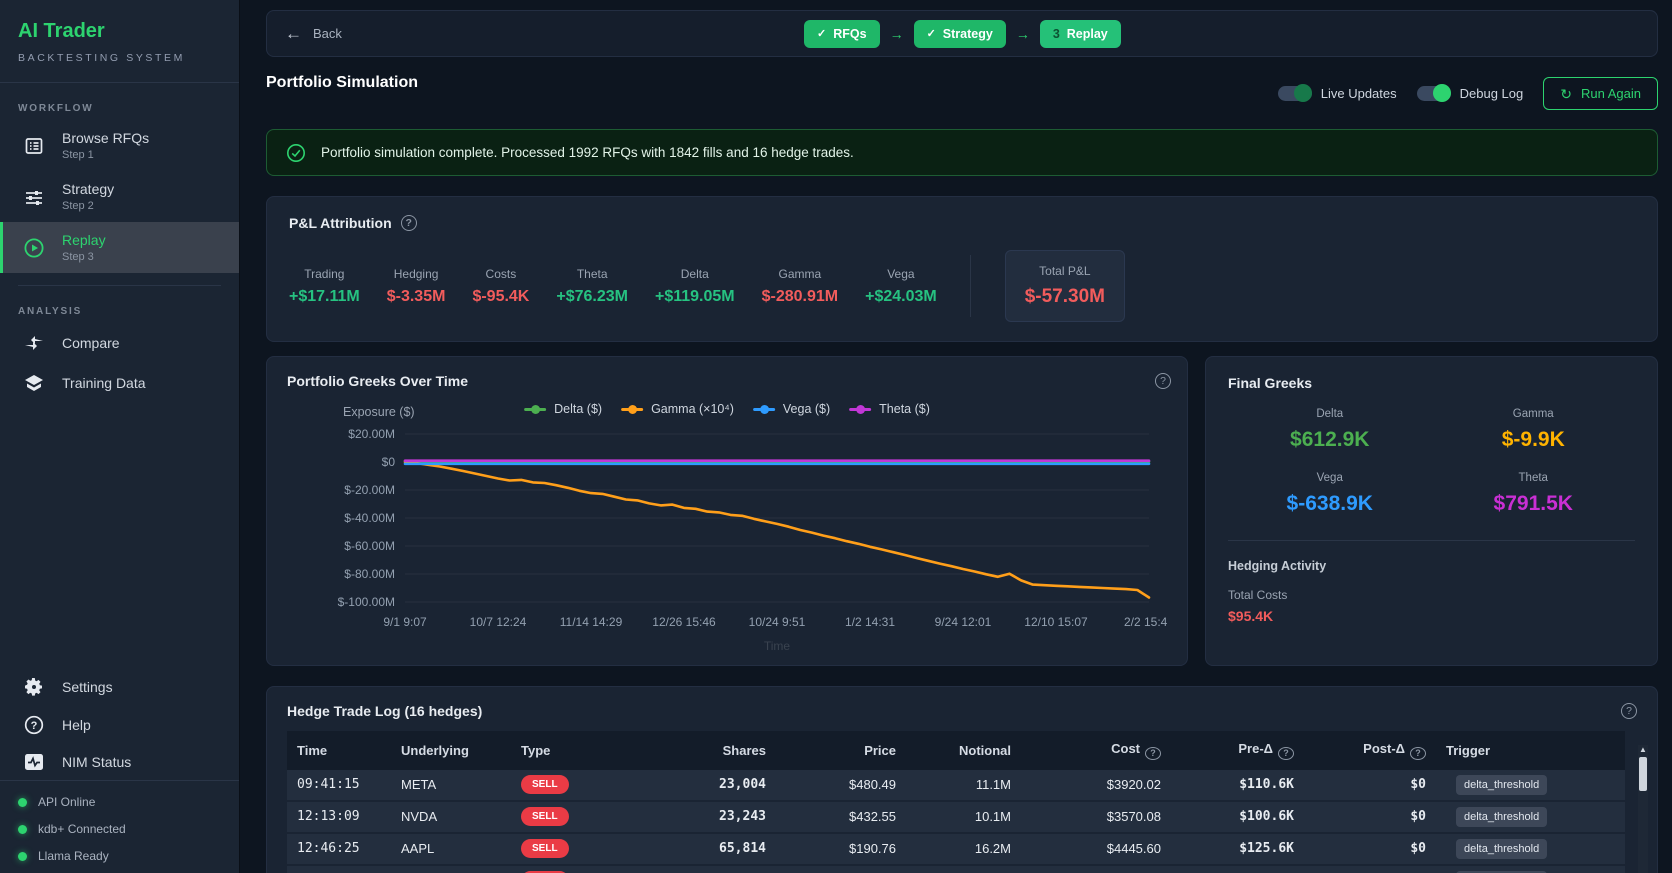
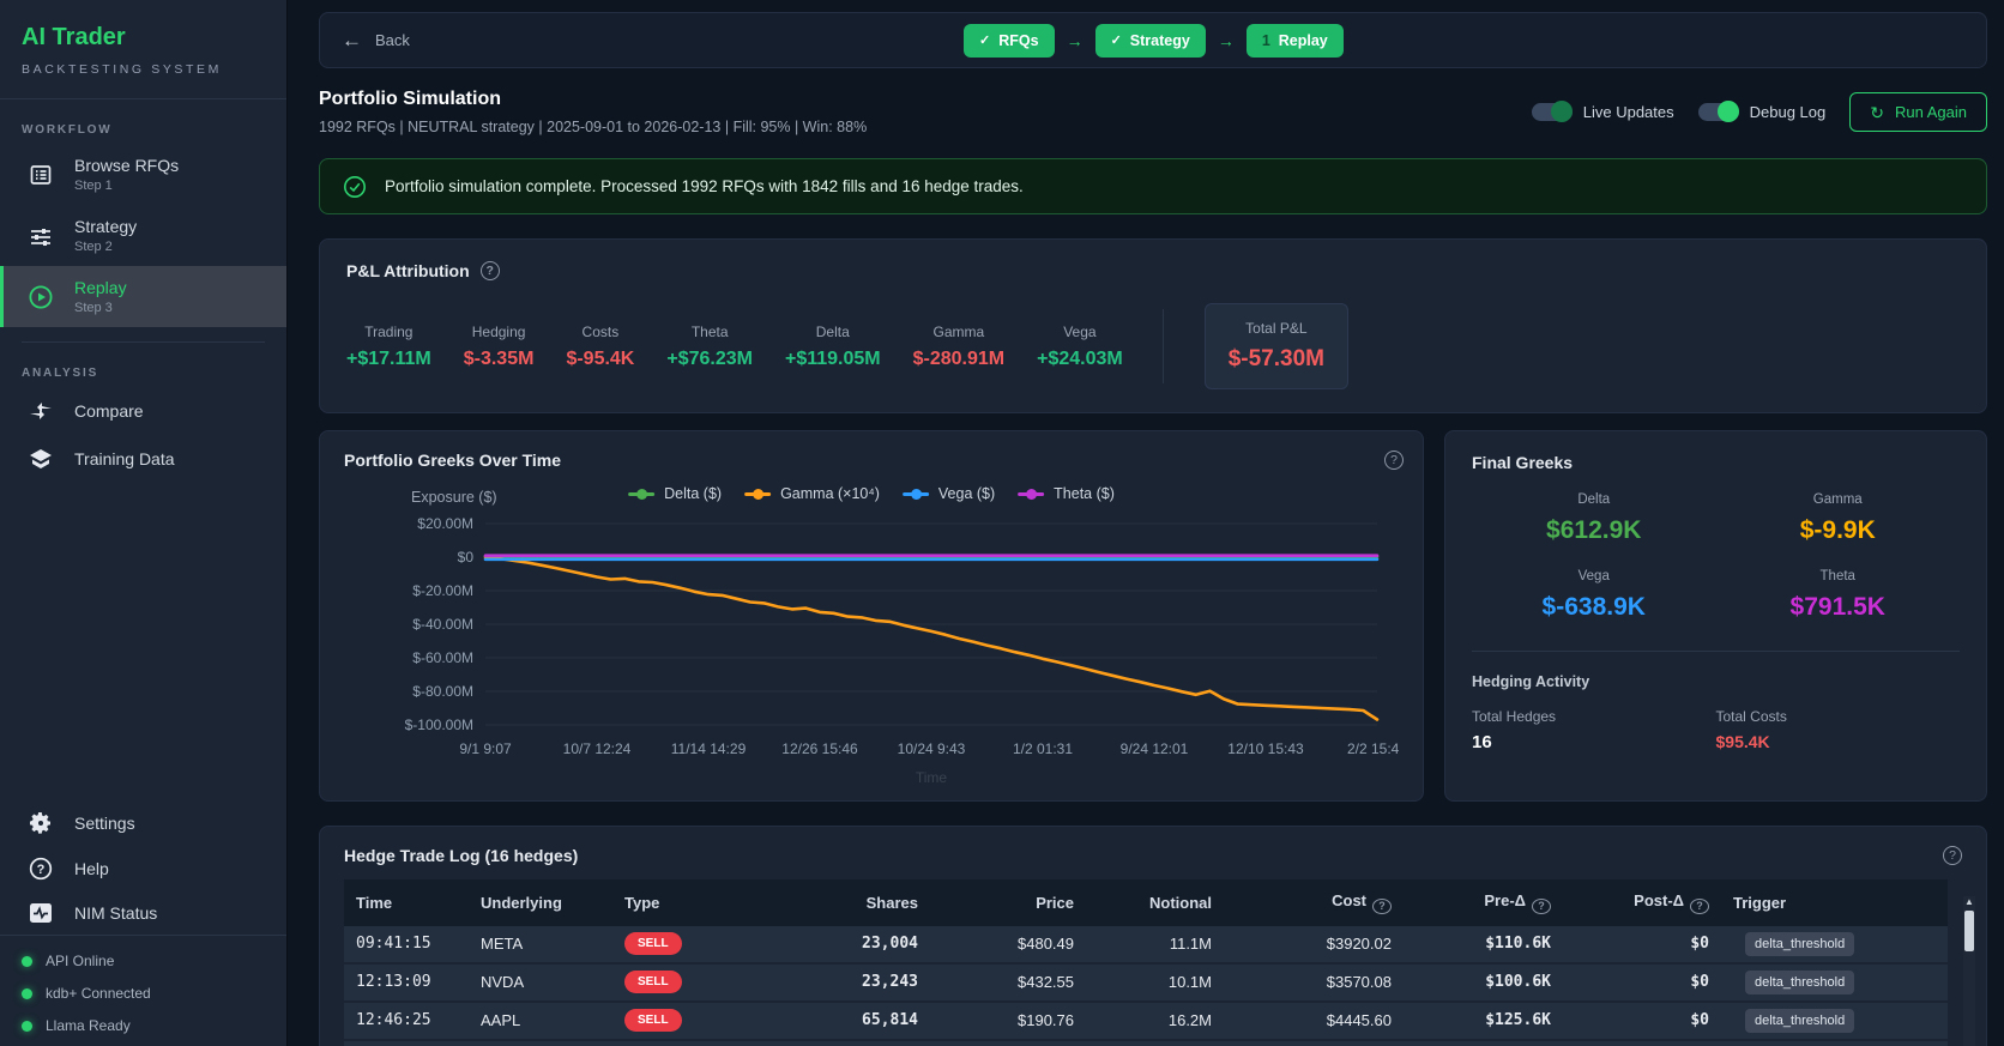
  AI Trader
  BACKTESTING SYSTEM
  WORKFLOW
  Browse RFQs
  Step 1
  Strategy
  Step 2
  Replay
  Step 3
  ANALYSIS
  Compare
  Training Data
  Settings
  ?
  Help
  NIM Status
  API Online
  kdb+ Connected
  Llama Ready
  ←
  Back
  ✓
  RFQs
  →
  ✓
  Strategy
  →
- 3
+ 1
  Replay
  Portfolio Simulation
+ 1992 RFQs | NEUTRAL strategy | 2025-09-01 to 2026-02-13 | Fill: 95% | Win: 88%
  Live Updates
  Debug Log
  ↻
  Run Again
  Portfolio simulation complete. Processed 1992 RFQs with 1842 fills and 16 hedge trades.
  P&L Attribution
  ?
  Trading
  +$17.11M
  Hedging
  $-3.35M
  Costs
  $-95.4K
  Theta
  +$76.23M
  Delta
  +$119.05M
  Gamma
  $-280.91M
  Vega
  +$24.03M
  Total P&L
  $-57.30M
  Portfolio Greeks Over Time
  ?
  Exposure ($)
  Delta ($)
  Gamma (×10⁴)
  Vega ($)
  Theta ($)
  $20.00M
  $0
  $-20.00M
  $-40.00M
  $-60.00M
  $-80.00M
  $-100.00M
  9/1 9:07
  10/7 12:24
  11/14 14:29
  12/26 15:46
- 10/24 9:51
+ 10/24 9:43
- 1/2 14:31
+ 1/2 01:31
  9/24 12:01
- 12/10 15:07
+ 12/10 15:43
  2/2 15:4
  Time
  Final Greeks
  Delta
  $612.9K
  Gamma
  $-9.9K
  Vega
  $-638.9K
  Theta
  $791.5K
  Hedging Activity
+ Total Hedges
+ 16
  Total Costs
  $95.4K
  Hedge Trade Log (16 hedges)
  ?
  Time	Underlying	Type	Shares	Price	Notional	Cost ?	Pre-Δ ?	Post-Δ ?	Trigger
  09:41:15	META	SELL	23,004	$480.49	11.1M	$3920.02	$110.6K	$0	delta_threshold
  12:13:09	NVDA	SELL	23,243	$432.55	10.1M	$3570.08	$100.6K	$0	delta_threshold
  12:46:25	AAPL	SELL	65,814	$190.76	16.2M	$4445.60	$125.6K	$0	delta_threshold
  ▲
